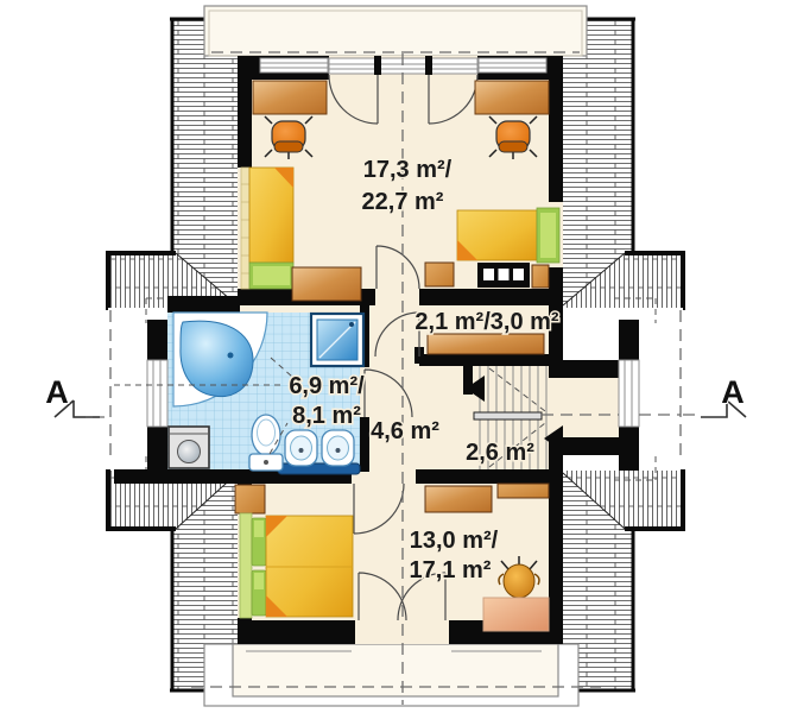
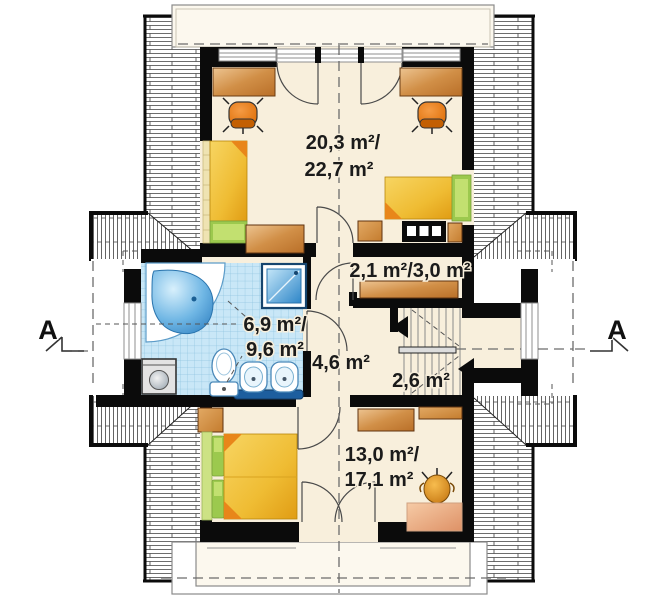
- 17,3 m²/
+ 20,3 m²/
  22,7 m²
  2,1 m²/3,0 m²
  6,9 m²/
- 8,1 m²
+ 9,6 m²
  4,6 m²
  2,6 m²
  13,0 m²/
  17,1 m²
  A
  A
